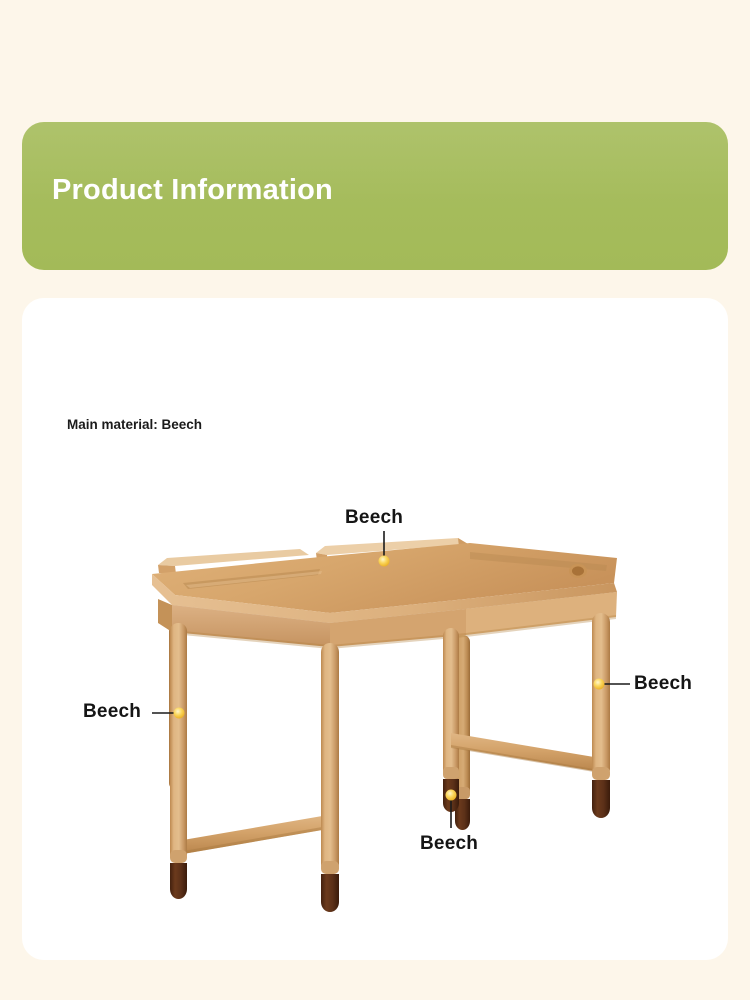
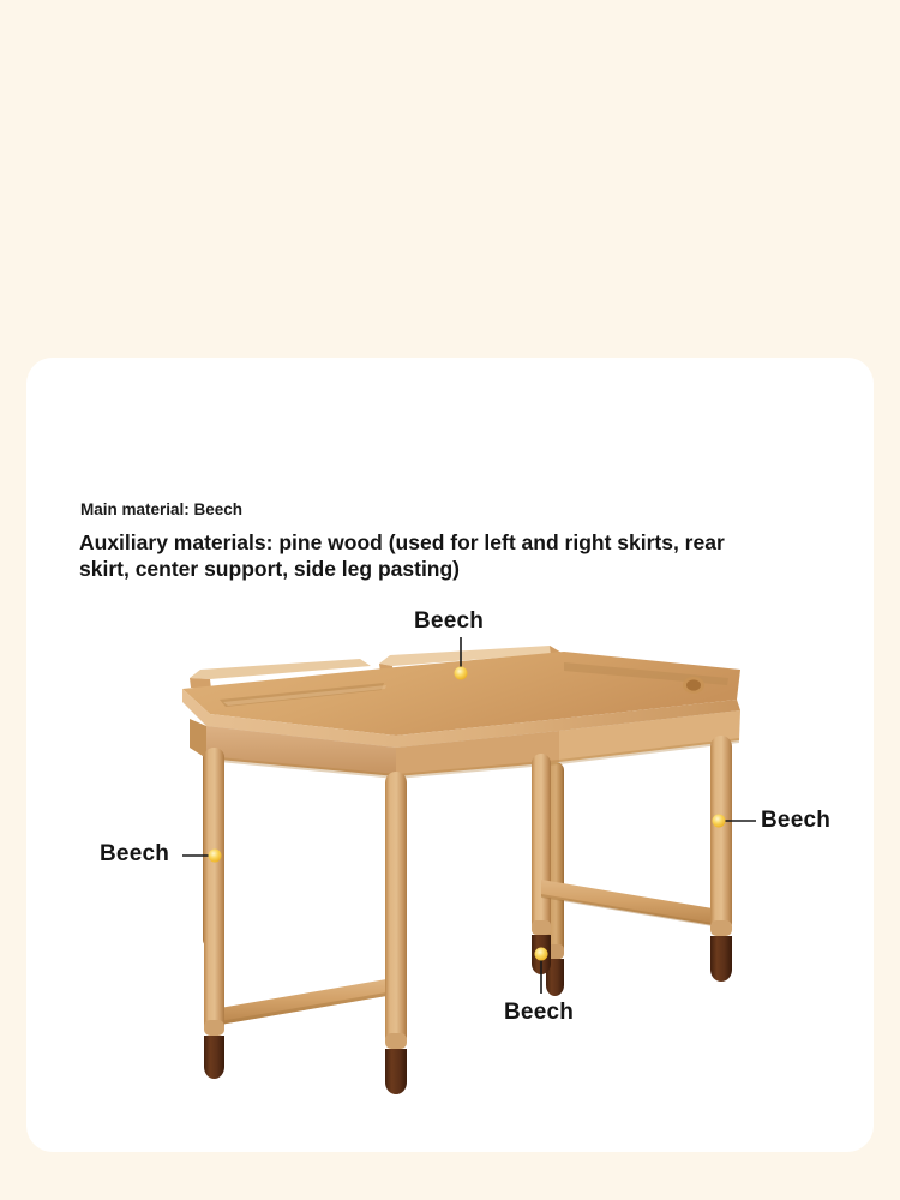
- Product Information
  Main material: Beech
+ Auxiliary materials: pine wood (used for left and right skirts, rear skirt, center support, side leg pasting)
  Beech
  Beech
  Beech
  Beech
